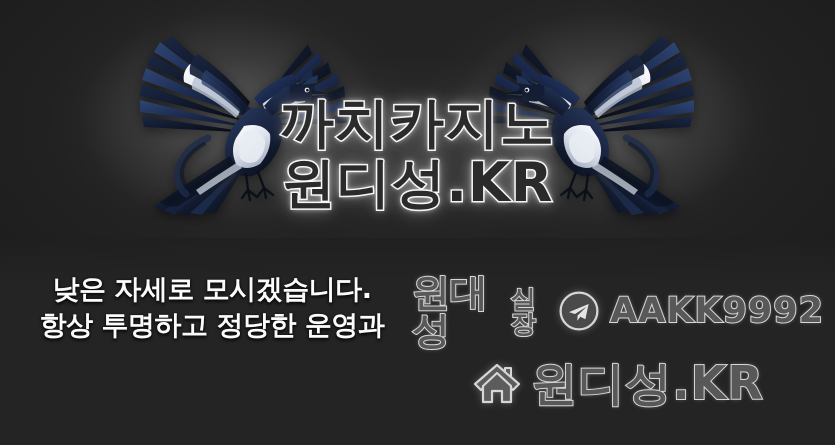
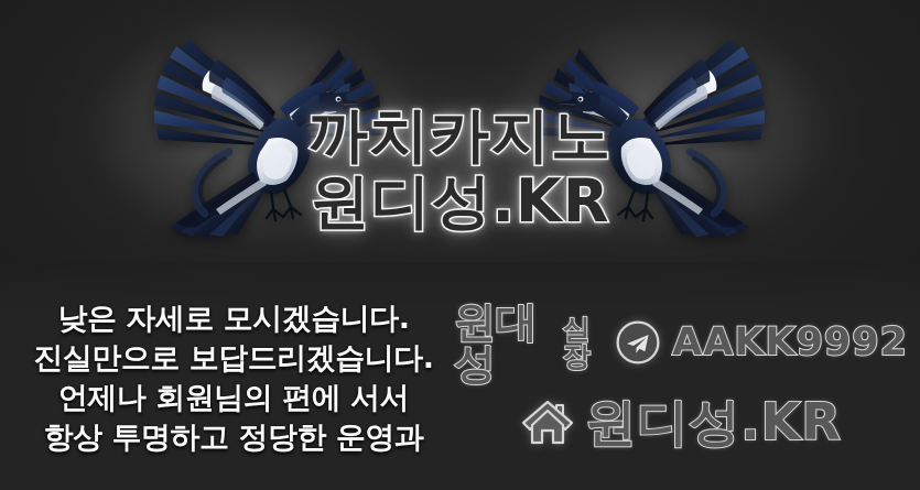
  까치카지노
  원디성.KR
  낮은 자세로 모시겠습니다.
+ 진실만으로 보답드리겠습니다.
+ 언제나 회원님의 편에 서서
  항상 투명하고 정당한 운영과
  원대성
  실장
  AAKK9992
  원디성.KR
